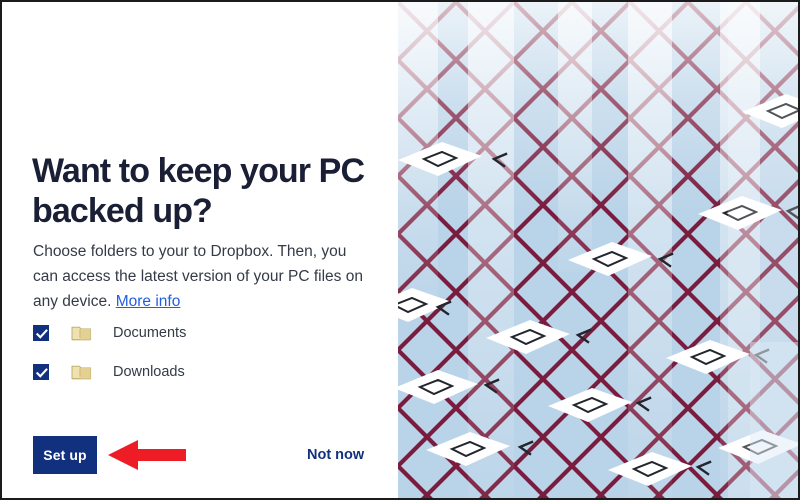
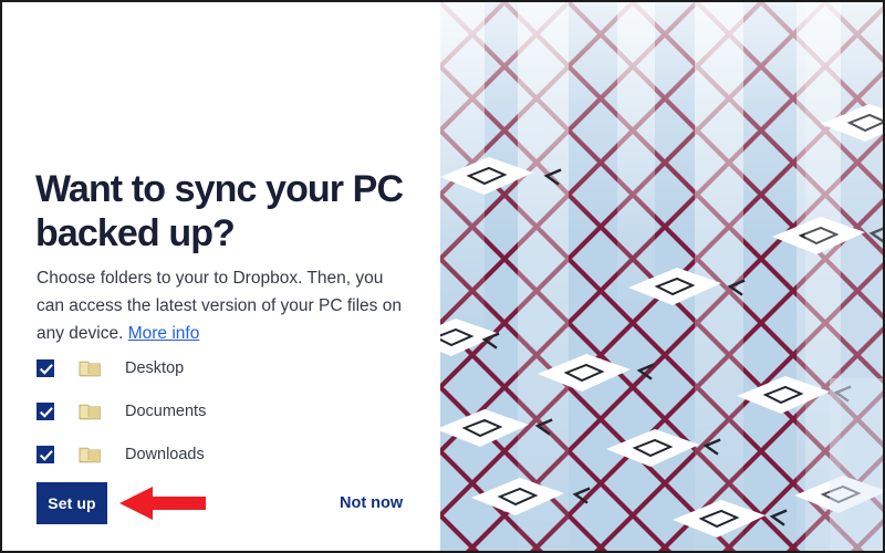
- Want to keep your PC backed up?
+ Want to sync your PC backed up?
  Choose folders to your to Dropbox. Then, you can access the latest version of your PC files on any device. More info
+ Desktop
  Documents
  Downloads
  Set up
  Not now
